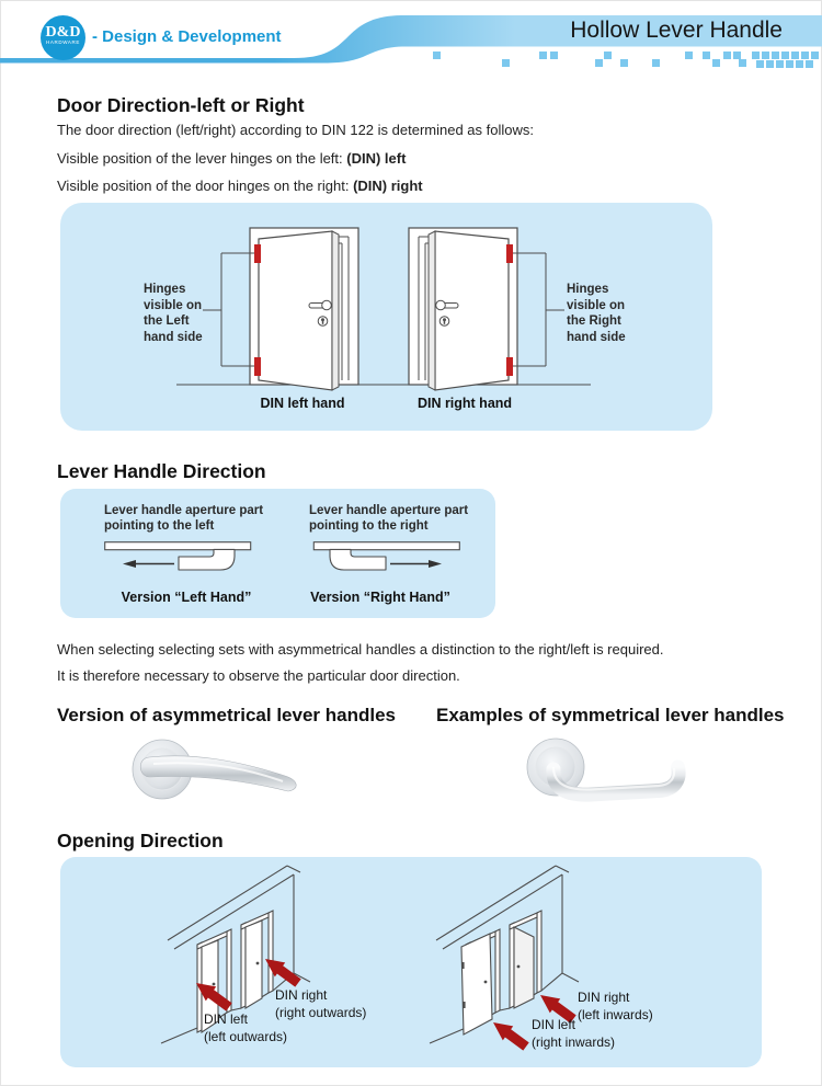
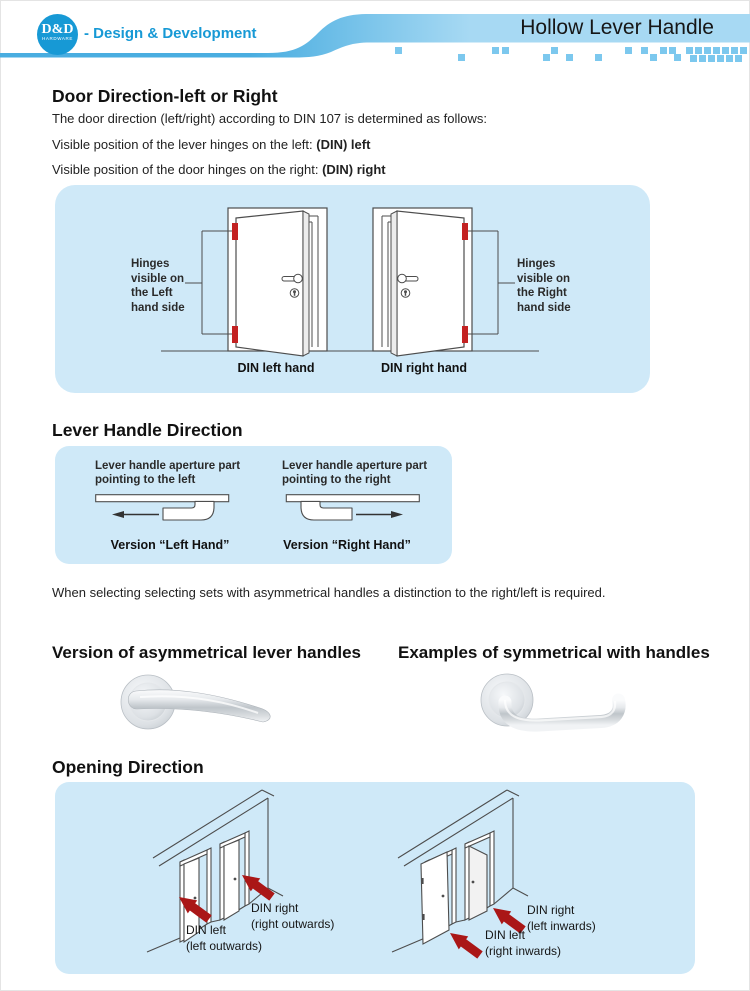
  D&D
  - Design & Development
  Hollow Lever Handle
  Door Direction-left or Right
- The door direction (left/right) according to DIN 122 is determined as follows:
+ The door direction (left/right) according to DIN 107 is determined as follows:
  Visible position of the lever hinges on the left: (DIN) left
  Visible position of the door hinges on the right: (DIN) right
  Hinges
  visible on
  the Left
  hand side
  Hinges
  visible on
  the Right
  hand side
  DIN left hand
  DIN right hand
  Lever Handle Direction
  Lever handle aperture part
  pointing to the left
  Lever handle aperture part
  pointing to the right
  Version “Left Hand”
  Version “Right Hand”
  When selecting selecting sets with asymmetrical handles a distinction to the right/left is required.
- It is therefore necessary to observe the particular door direction.
  Version of asymmetrical lever handles
- Examples of symmetrical lever handles
+ Examples of symmetrical with handles
  Opening Direction
  DIN left
  (left outwards)
  DIN right
  (right outwards)
  DIN right
  (left inwards)
  DIN left
  (right inwards)
